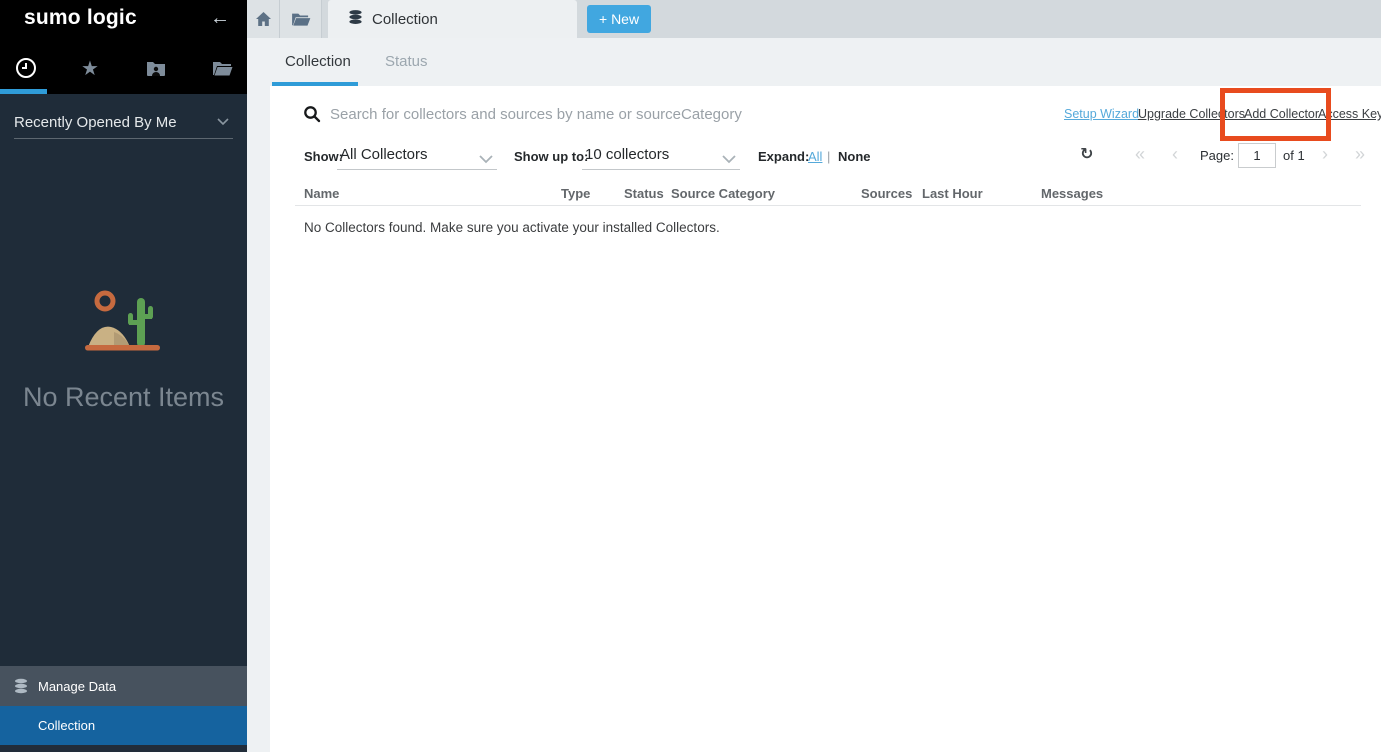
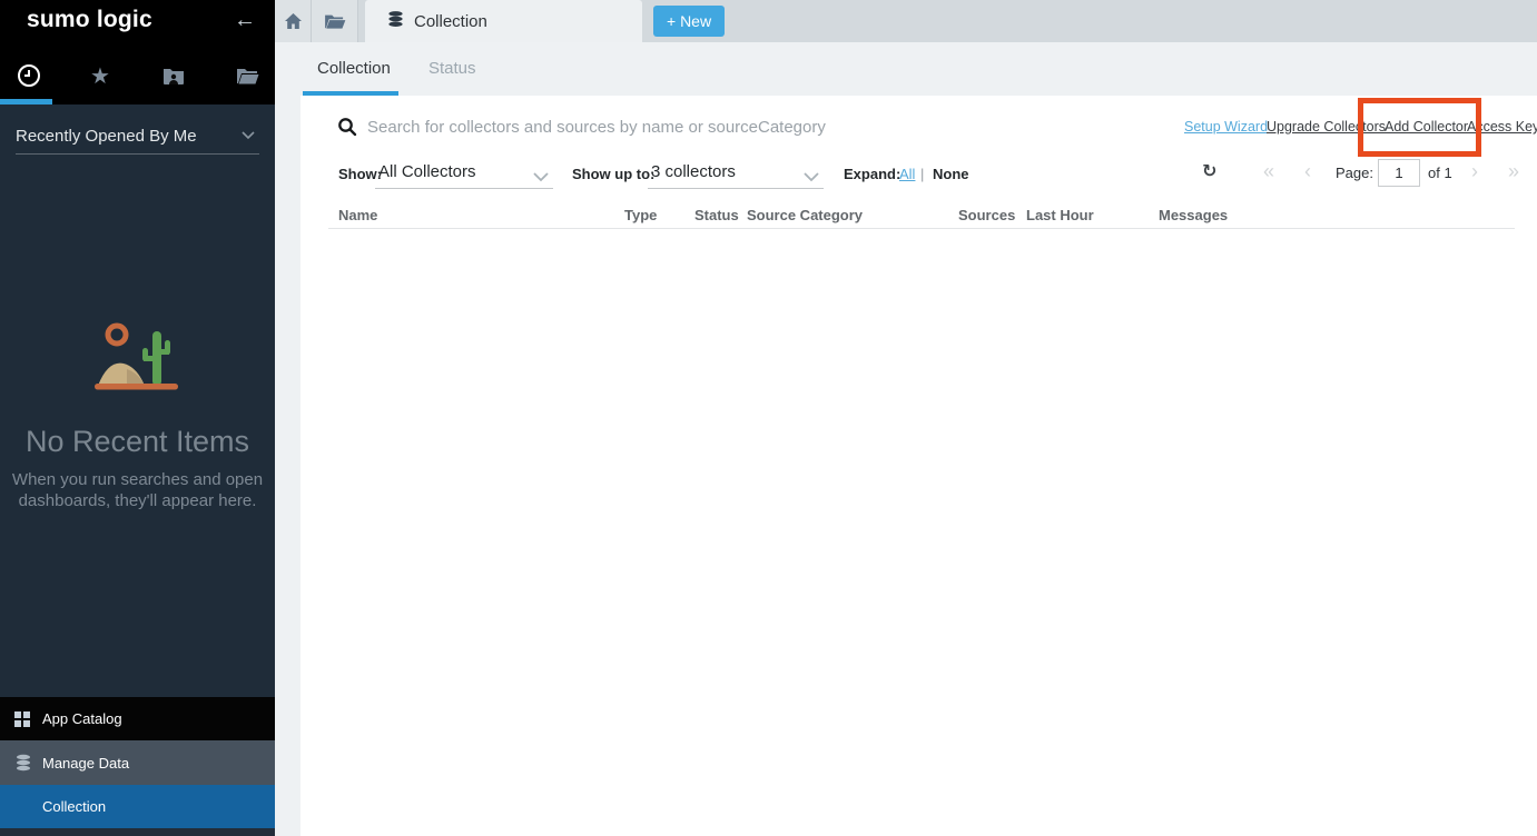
  sumo logic
  ←
  ★
  Recently Opened By Me
  No Recent Items
+ When you run searches and open
+ dashboards, they'll appear here.
+ App Catalog
  Manage Data
  Collection
  Collection
  + New
  Collection
  Status
  Search for collectors and sources by name or sourceCategory
  Setup Wizard
  Upgrade Collectors
  Add Collector
  Access Key
  Show:
  All Collectors
  Show up to:
- 10 collectors
+ 3 collectors
  Expand:
  All
  |
  None
  ↻
  «
  ‹
  Page:
  1
  of 1
  ›
  »
  Name
  Type
  Status
  Source Category
  Sources
  Last Hour
  Messages
- No Collectors found. Make sure you activate your installed Collectors.
